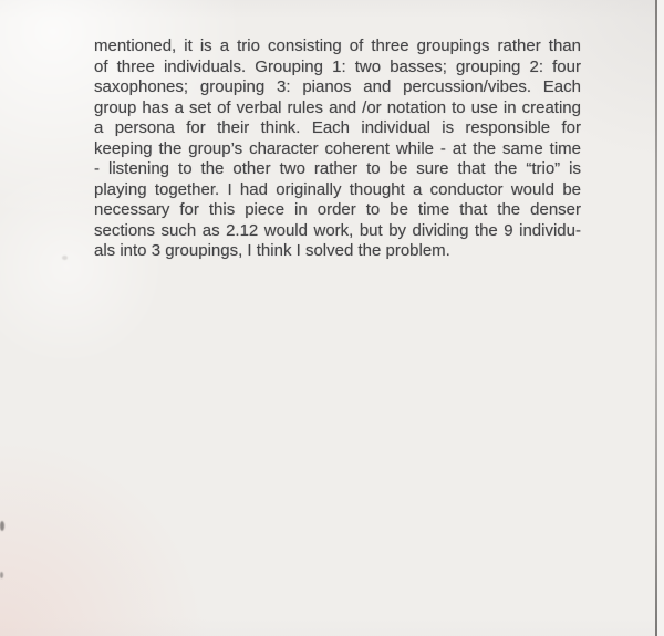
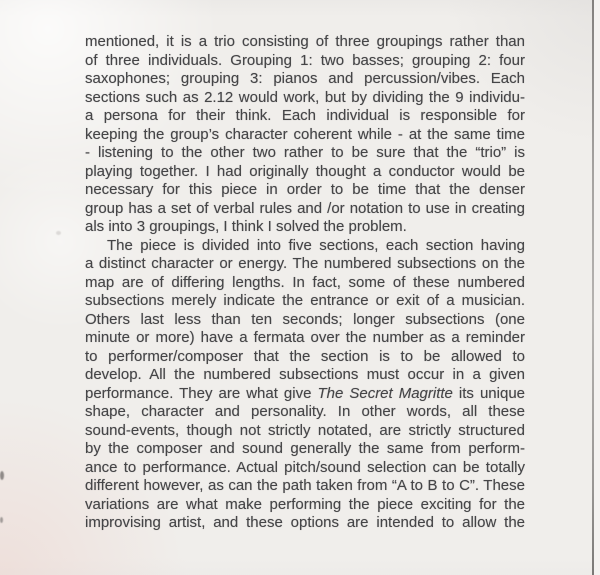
  mentioned, it is a trio consisting of three groupings rather than
  of three individuals. Grouping 1: two basses; grouping 2: four
  saxophones; grouping 3: pianos and percussion/vibes. Each
- group has a set of verbal rules and /or notation to use in creating
+ sections such as 2.12 would work, but by dividing the 9 individu-
  a persona for their think. Each individual is responsible for
  keeping the group’s character coherent while - at the same time
  - listening to the other two rather to be sure that the “trio” is
  playing together. I had originally thought a conductor would be
  necessary for this piece in order to be time that the denser
- sections such as 2.12 would work, but by dividing the 9 individu-
+ group has a set of verbal rules and /or notation to use in creating
  als into 3 groupings, I think I solved the problem.
+ The piece is divided into five sections, each section having
+ a distinct character or energy. The numbered subsections on the
+ map are of differing lengths. In fact, some of these numbered
+ subsections merely indicate the entrance or exit of a musician.
+ Others last less than ten seconds; longer subsections (one
+ minute or more) have a fermata over the number as a reminder
+ to performer/composer that the section is to be allowed to
+ develop. All the numbered subsections must occur in a given
+ performance. They are what give The Secret Magritte its unique
+ shape, character and personality. In other words, all these
+ sound-events, though not strictly notated, are strictly structured
+ by the composer and sound generally the same from perform-
+ ance to performance. Actual pitch/sound selection can be totally
+ different however, as can the path taken from “A to B to C”. These
+ variations are what make performing the piece exciting for the
+ improvising artist, and these options are intended to allow the
